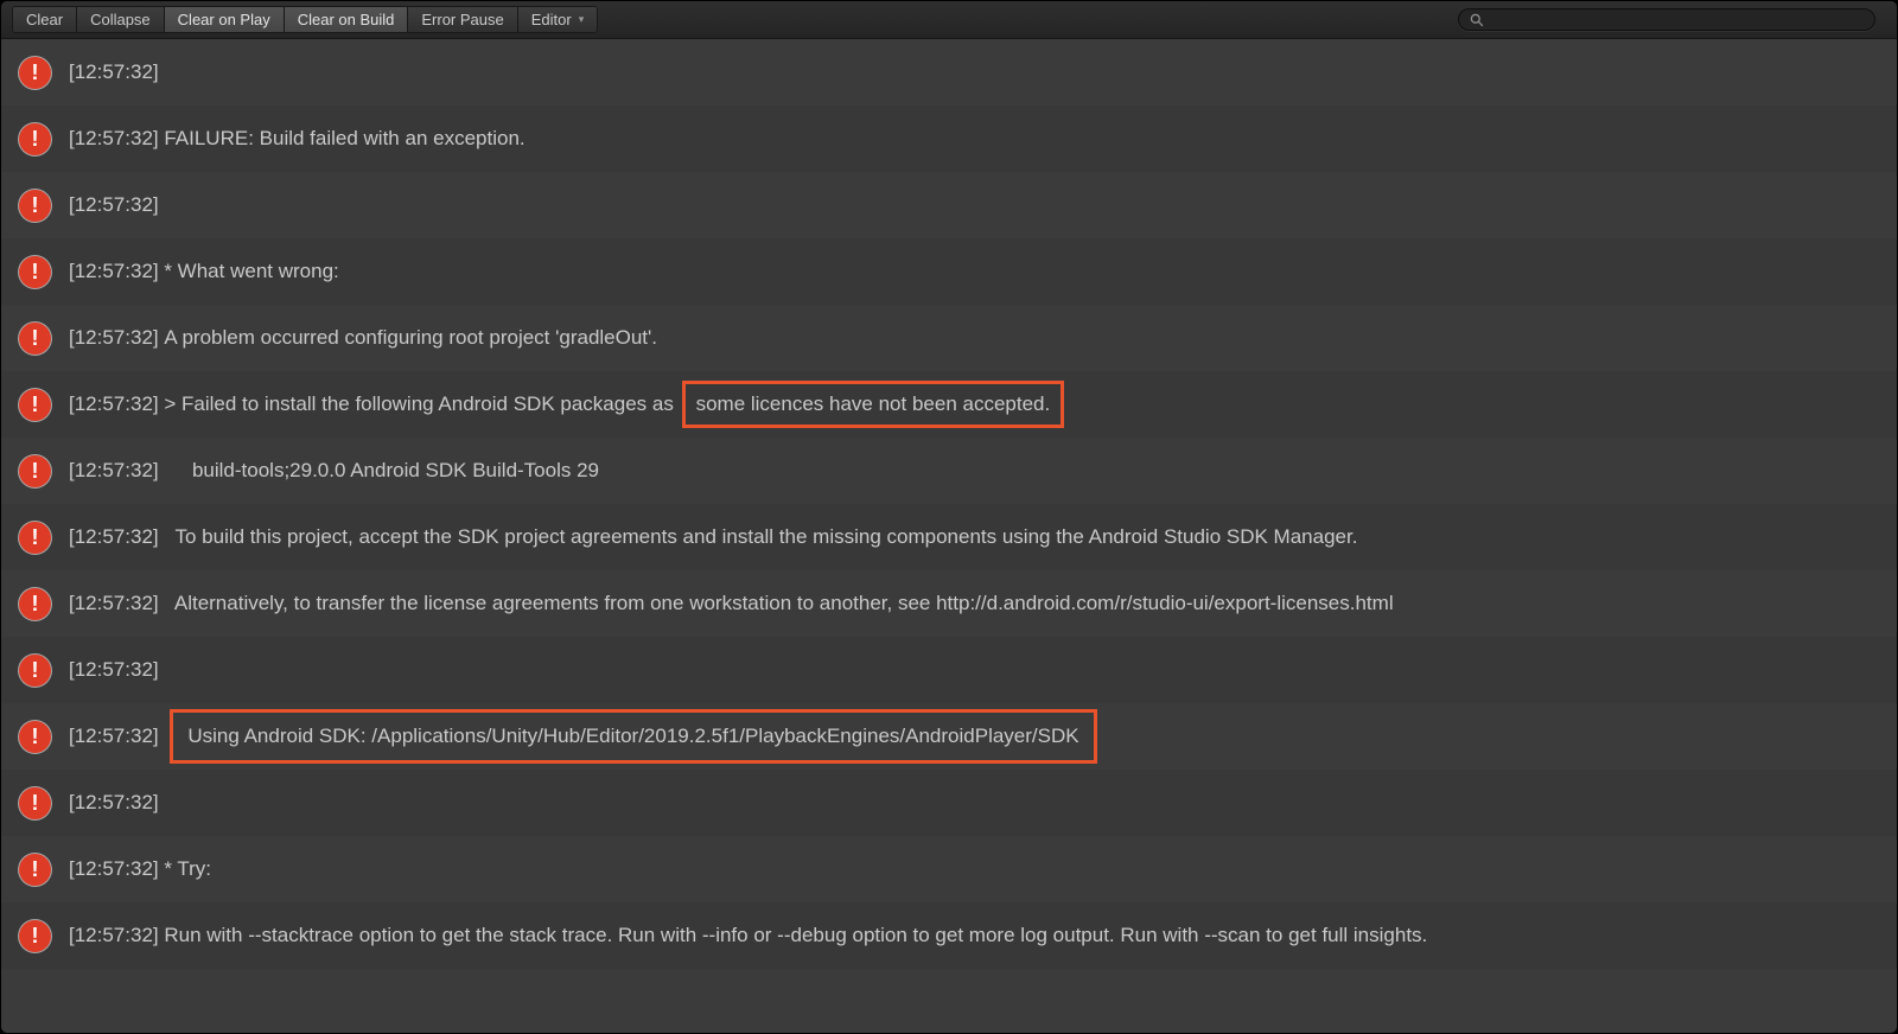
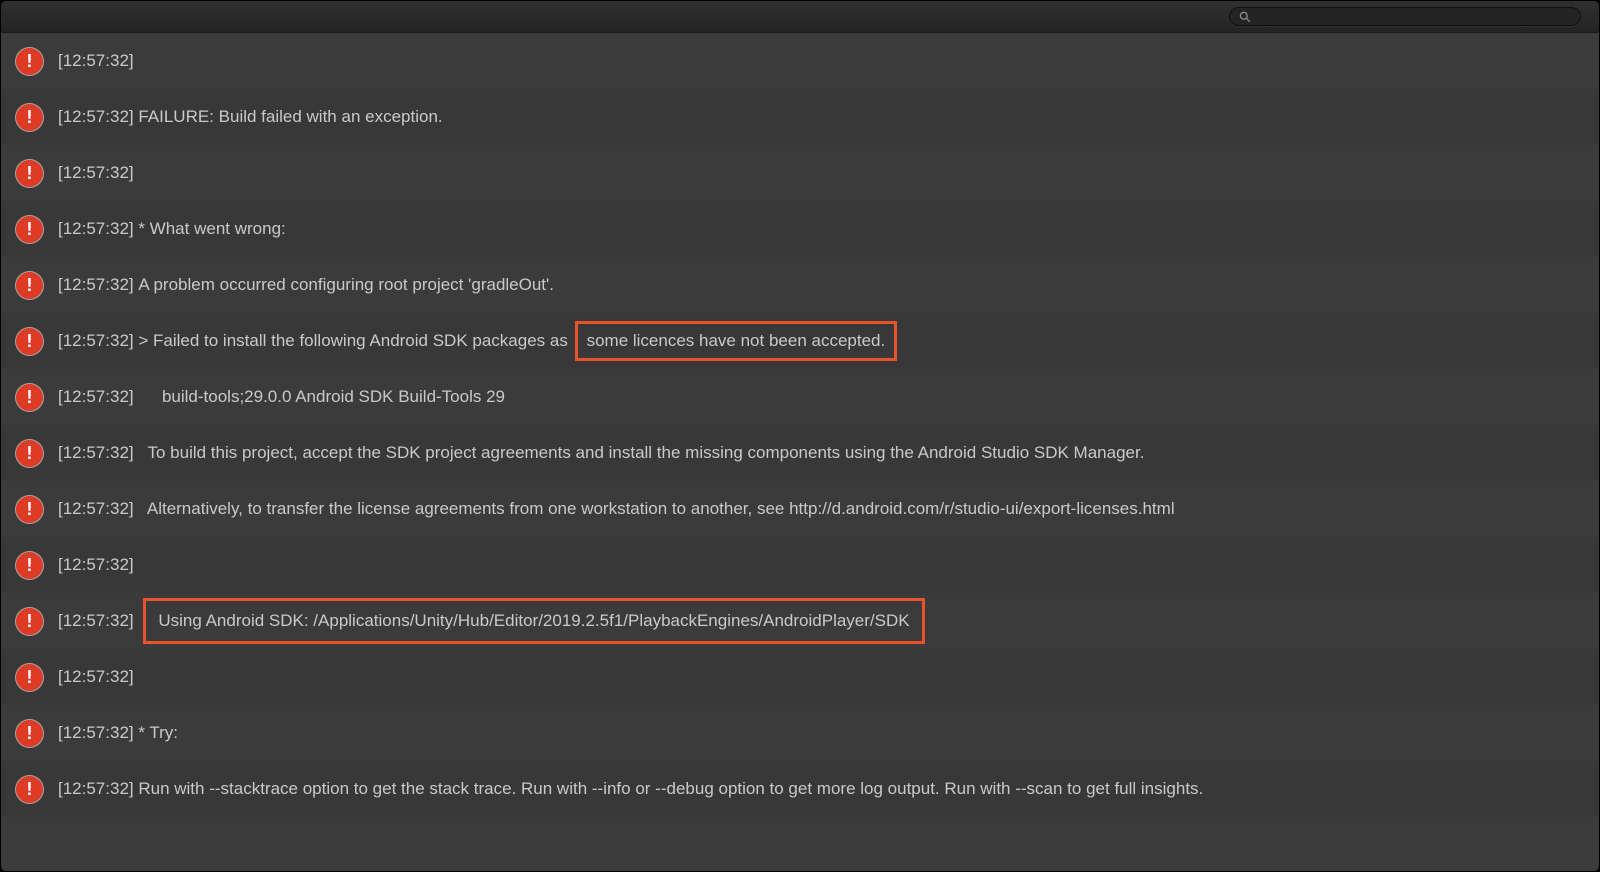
- Clear
- Collapse
- Clear on Play
- Clear on Build
- Error Pause
- Editor
- ▾
  !
  [12:57:32]
  !
  [12:57:32]
  FAILURE: Build failed with an exception.
  !
  [12:57:32]
  !
  [12:57:32]
  * What went wrong:
  !
  [12:57:32]
  A problem occurred configuring root project 'gradleOut'.
  !
  [12:57:32]
  > Failed to install the following Android SDK packages as
  some licences have not been accepted.
  !
  [12:57:32]
  build-tools;29.0.0 Android SDK Build-Tools 29
  !
  [12:57:32]
  To build this project, accept the SDK project agreements and install the missing components using the Android Studio SDK Manager.
  !
  [12:57:32]
  Alternatively, to transfer the license agreements from one workstation to another, see http://d.android.com/r/studio-ui/export-licenses.html
  !
  [12:57:32]
  !
  [12:57:32]
  Using Android SDK: /Applications/Unity/Hub/Editor/2019.2.5f1/PlaybackEngines/AndroidPlayer/SDK
  !
  [12:57:32]
  !
  [12:57:32]
  * Try:
  !
  [12:57:32]
  Run with --stacktrace option to get the stack trace. Run with --info or --debug option to get more log output. Run with --scan to get full insights.
